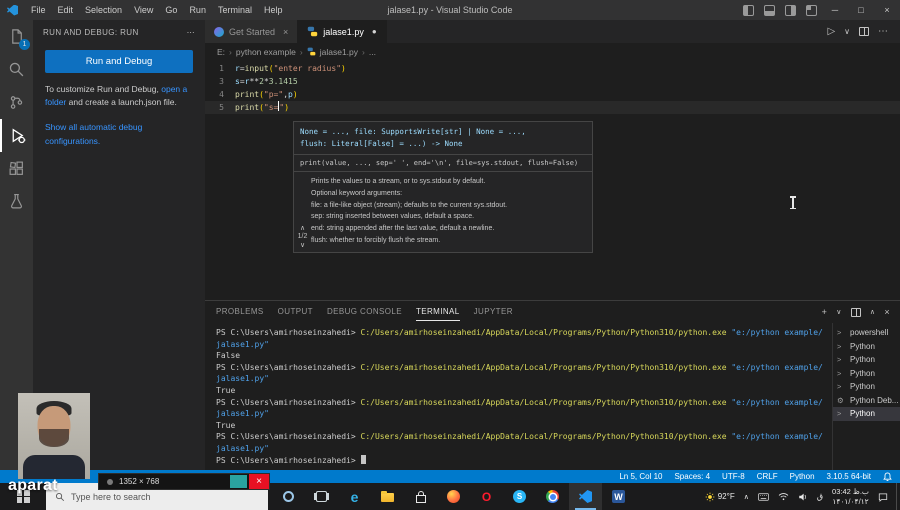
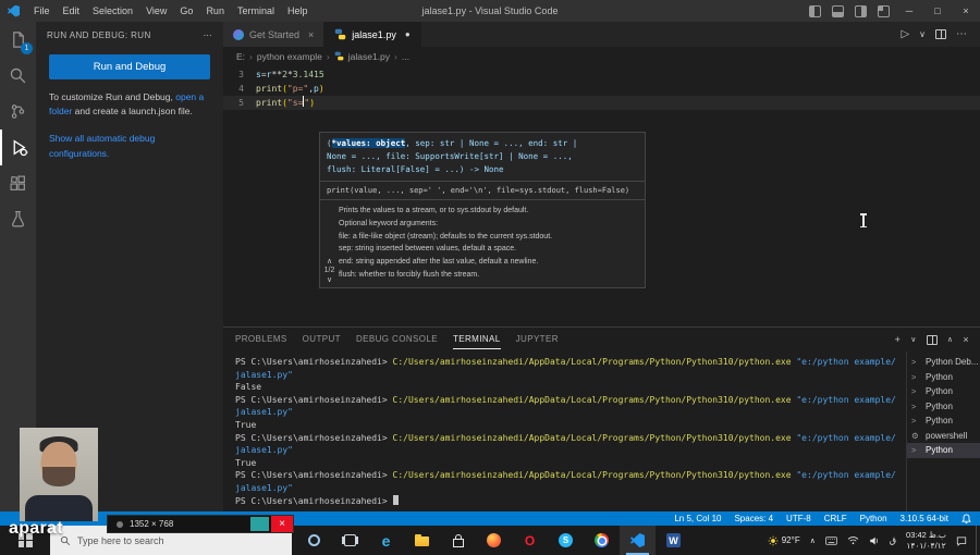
  File
  Edit
  Selection
  View
  Go
  Run
  Terminal
  Help
  jalase1.py - Visual Studio Code
  ─
  □
  ×
  RUN AND DEBUG: RUN
  ⋯
  Run and Debug
  To customize Run and Debug, open a folder and create a launch.json file.
  Show all automatic debug configurations.
  Get Started
  ×
  jalase1.py
  ●
  ▷
  ∨
  ⋯
  E:
  ›
  python example
  ›
  jalase1.py
  ›
  ...
- 1
- r=input("enter radius")
  3
  s=r**2*3.1415
  4
  print("p=",p)
  5
  print("s=")
+ (*values: object, sep: str | None = ..., end: str |
  None = ..., file: SupportsWrite[str] | None = ...,
  flush: Literal[False] = ...) -> None
  print(value, ..., sep=' ', end='\n', file=sys.stdout, flush=False)
  PROBLEMS
  OUTPUT
  DEBUG CONSOLE
  TERMINAL
  JUPYTER
  +
  ×
  PS C:\Users\amirhoseinzahedi> C:/Users/amirhoseinzahedi/AppData/Local/Programs/Python/Python310/python.exe "e:/python example/
  jalase1.py"
  False
  PS C:\Users\amirhoseinzahedi> C:/Users/amirhoseinzahedi/AppData/Local/Programs/Python/Python310/python.exe "e:/python example/
  jalase1.py"
  True
  PS C:\Users\amirhoseinzahedi> C:/Users/amirhoseinzahedi/AppData/Local/Programs/Python/Python310/python.exe "e:/python example/
  jalase1.py"
  True
  PS C:\Users\amirhoseinzahedi> C:/Users/amirhoseinzahedi/AppData/Local/Programs/Python/Python310/python.exe "e:/python example/
  jalase1.py"
  PS C:\Users\amirhoseinzahedi>
  >
- powershell
+ Python Deb...
  >
  Python
  >
  Python
  >
  Python
  >
  Python
  ⚙
- Python Deb...
+ powershell
  >
  Python
  Ln 5, Col 10
  Spaces: 4
  UTF-8
  CRLF
  Python
  3.10.5 64-bit
  Type here to search
  e
  O
  S
  W
  92°F
  ق
  03:42 ب.ظ
  ۱۴۰۱/۰۴/۱۲
  aparat
  1352 × 768
  ×
